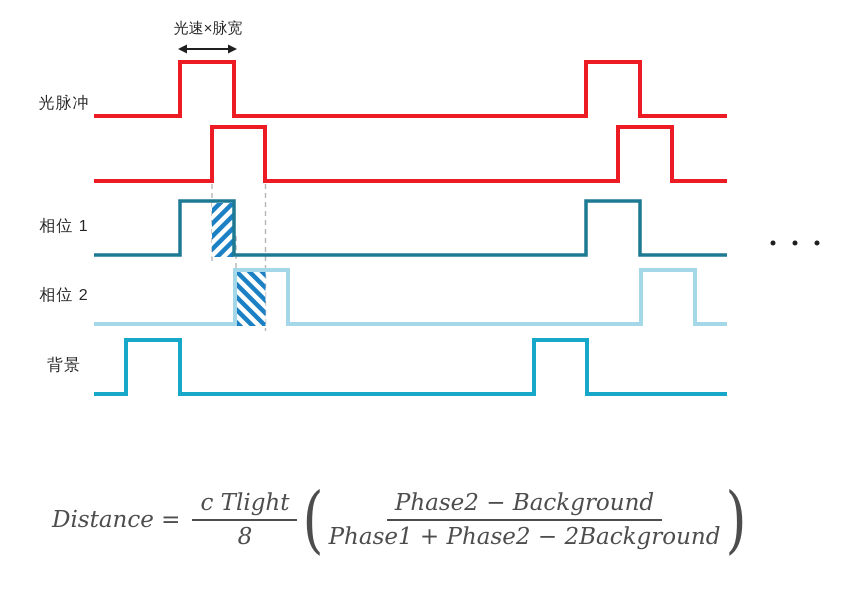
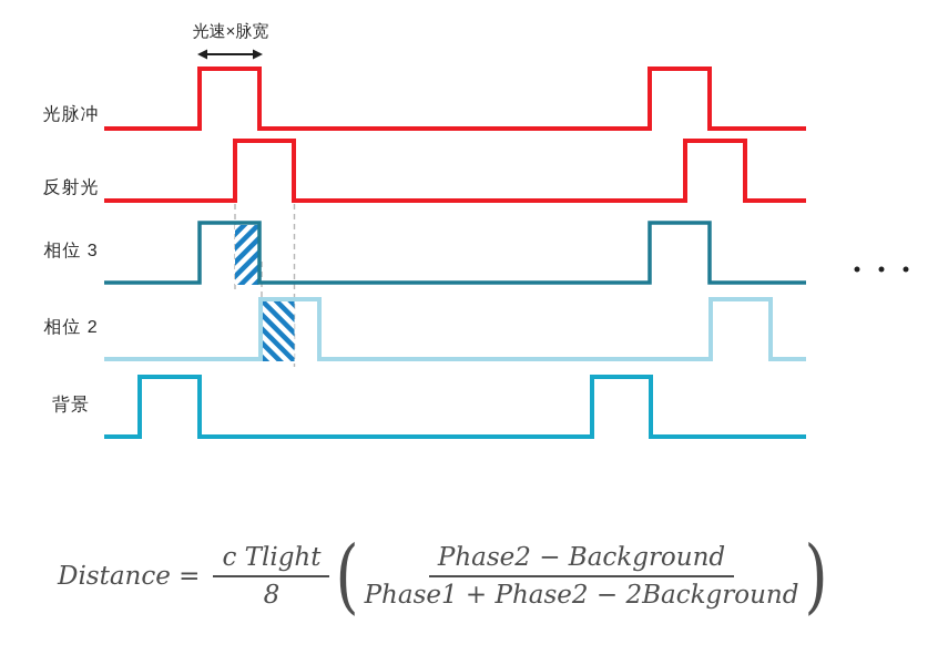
  光速×脉宽
  光脉冲
+ 反射光
- 相位 1
+ 相位 3
  相位 2
  背景
  Distance =
  c Tlight
  8
  (
  Phase2 − Background
  Phase1 + Phase2 − 2Background
  )
